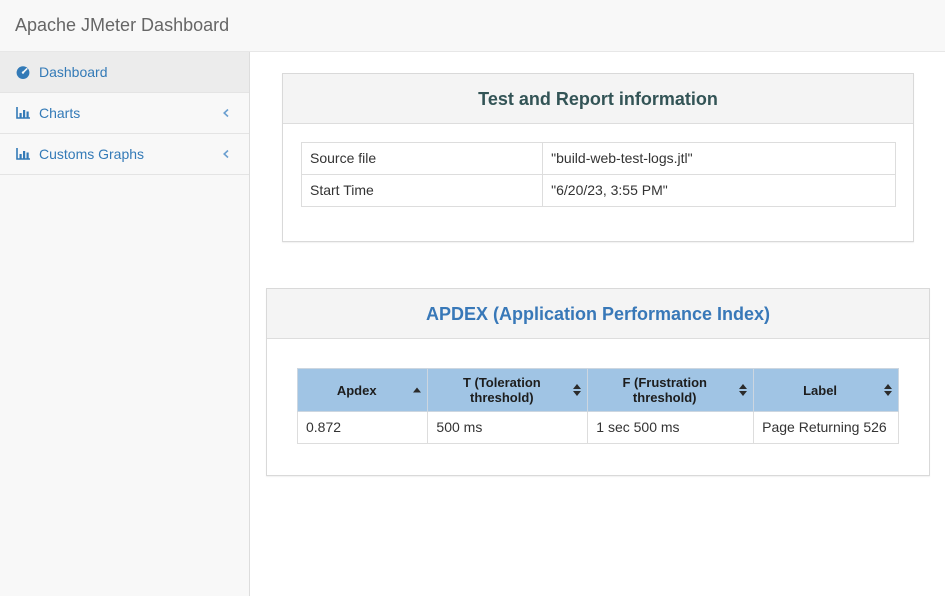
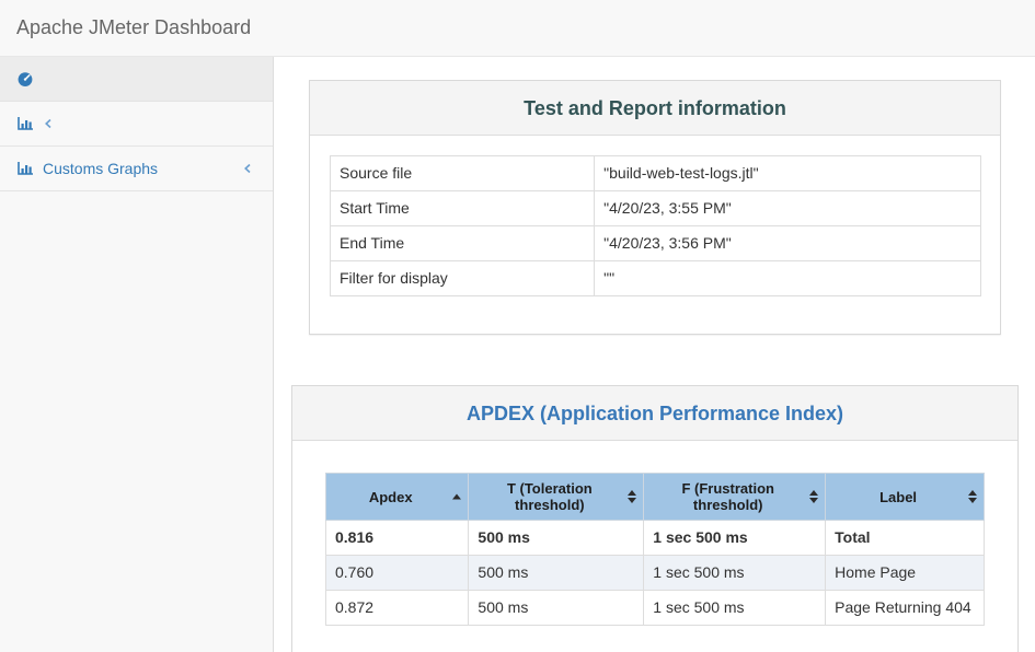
  Apache JMeter Dashboard
- Dashboard
- Charts
  Customs Graphs
  Test and Report information
  Source file	"build-web-test-logs.jtl"
- Start Time	"6/20/23, 3:55 PM"
+ Start Time	"4/20/23, 3:55 PM"
+ End Time	"4/20/23, 3:56 PM"
+ Filter for display	""
  APDEX (Application Performance Index)
  Apdex	T (Toleration threshold)	F (Frustration threshold)	Label
+ 0.816	500 ms	1 sec 500 ms	Total
+ 0.760	500 ms	1 sec 500 ms	Home Page
- 0.872	500 ms	1 sec 500 ms	Page Returning 526
+ 0.872	500 ms	1 sec 500 ms	Page Returning 404
